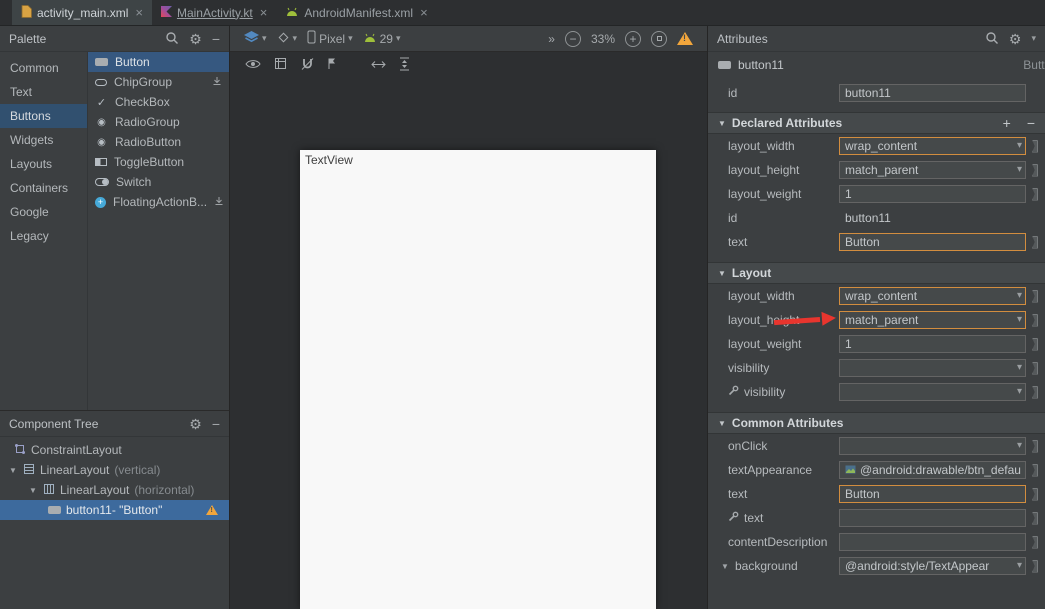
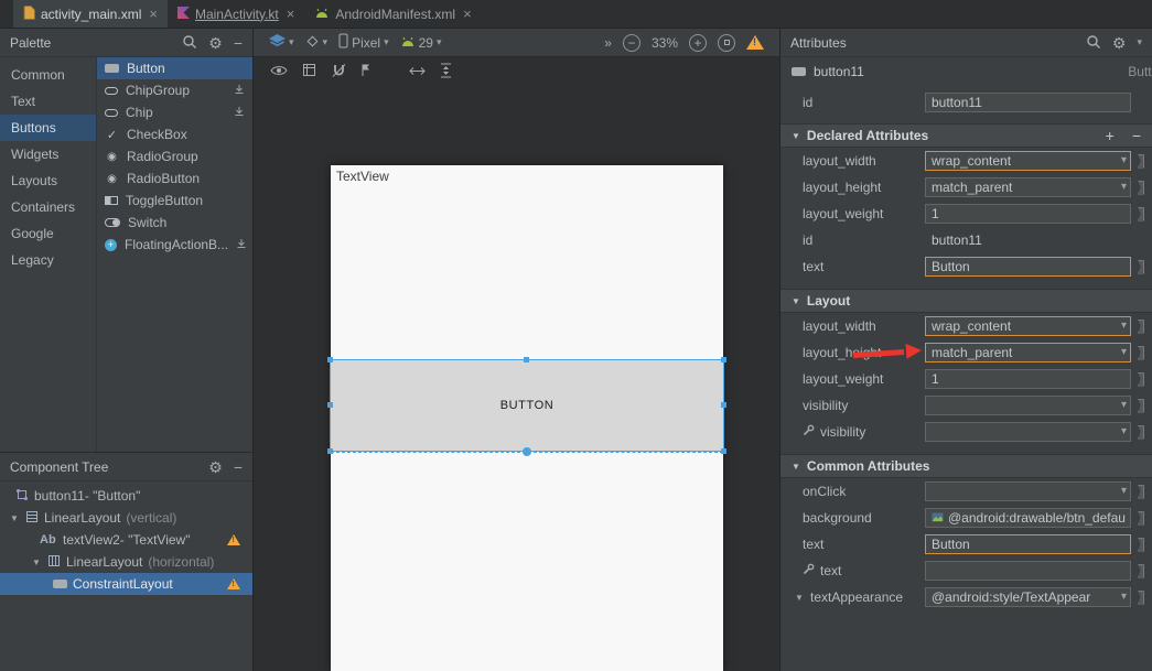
  activity_main.xml
  ×
  MainActivity.kt
  ×
  AndroidManifest.xml
  ×
  Palette
  ⚙
  −
  Common
  Text
  Buttons
  Widgets
  Layouts
  Containers
  Google
  Legacy
  Button
  ChipGroup
+ Chip
  ✓
  CheckBox
  ◉
  RadioGroup
  ◉
  RadioButton
  ToggleButton
  Switch
  +
  FloatingActionB...
  Component Tree
  ⚙
  −
- ConstraintLayout
+ button11- "Button"
  ▼
  LinearLayout
  (vertical)
+ Ab
+ textView2- "TextView"
  ▼
  LinearLayout
  (horizontal)
- button11- "Button"
+ ConstraintLayout
  ▾
  ▾
  Pixel
  ▾
  29
  ▾
  »
  −
  33%
  +
  TextView
+ BUTTON
  Attributes
  ⚙
  ▾
  button11
  id
  button11
  ▼
  Declared Attributes
  +
  −
  layout_width
  wrap_content
  layout_height
  match_parent
  layout_weight
  1
  id
  button11
  text
  Button
  ▼
  Layout
  layout_width
  wrap_content
  match_parent
  layout_weight
  1
  visibility
  visibility
  ▼
  Common Attributes
  onClick
- textAppearance
+ background
  @android:drawable/btn_defau
  text
  Button
  text
- contentDescription
  ▼
- background
+ textAppearance
  @android:style/TextAppear
